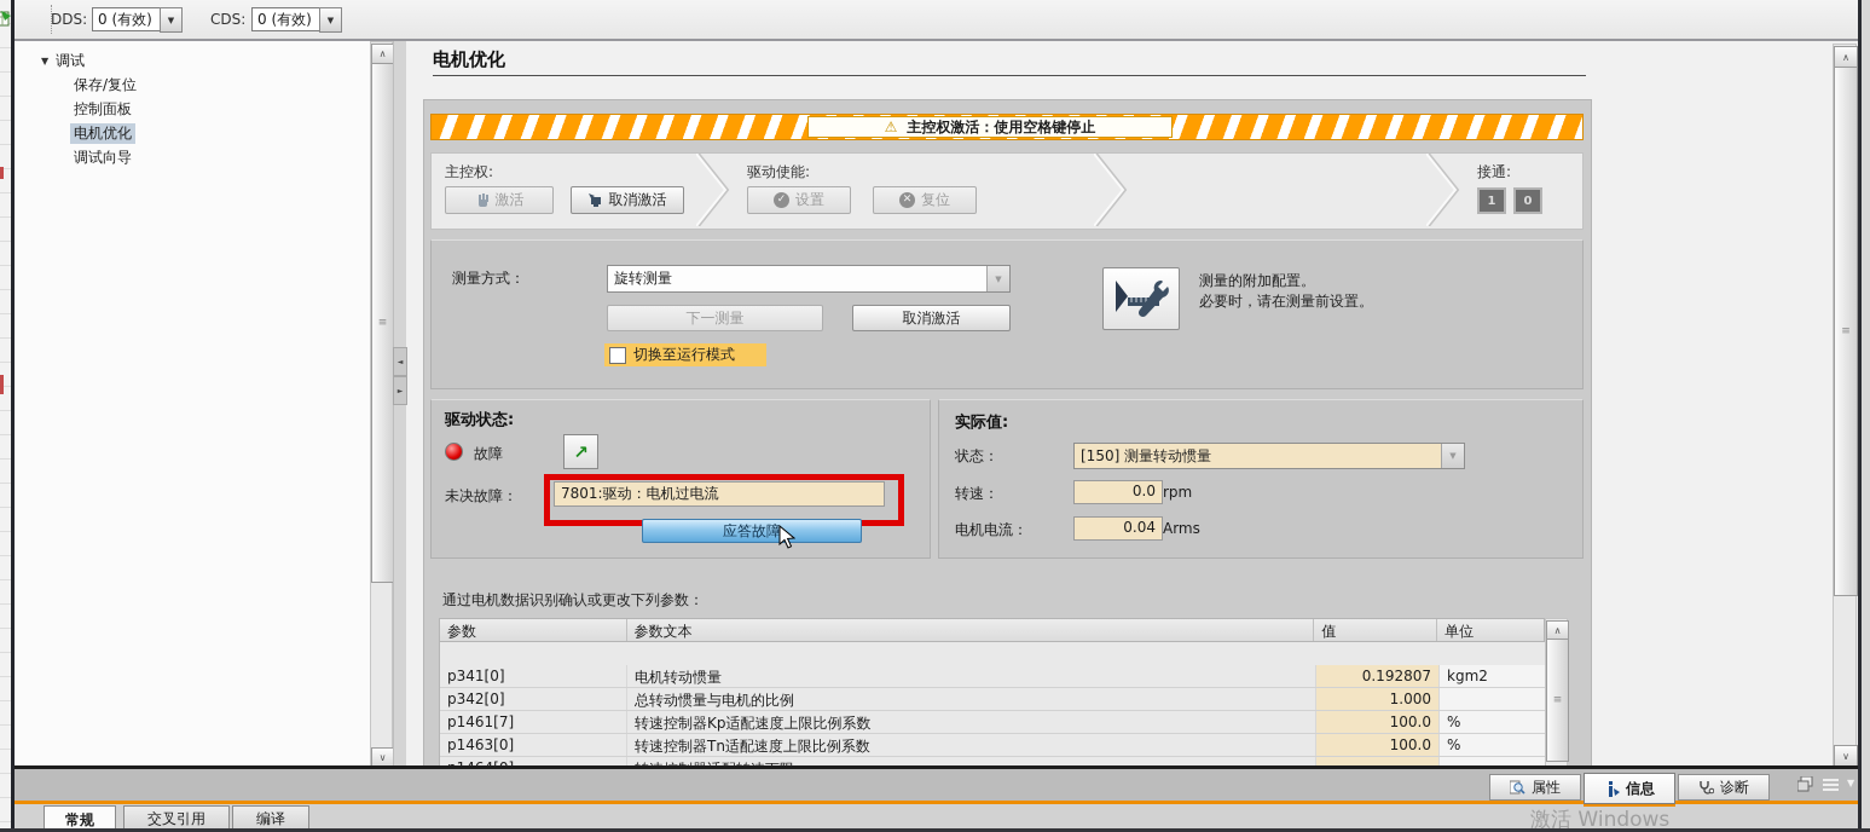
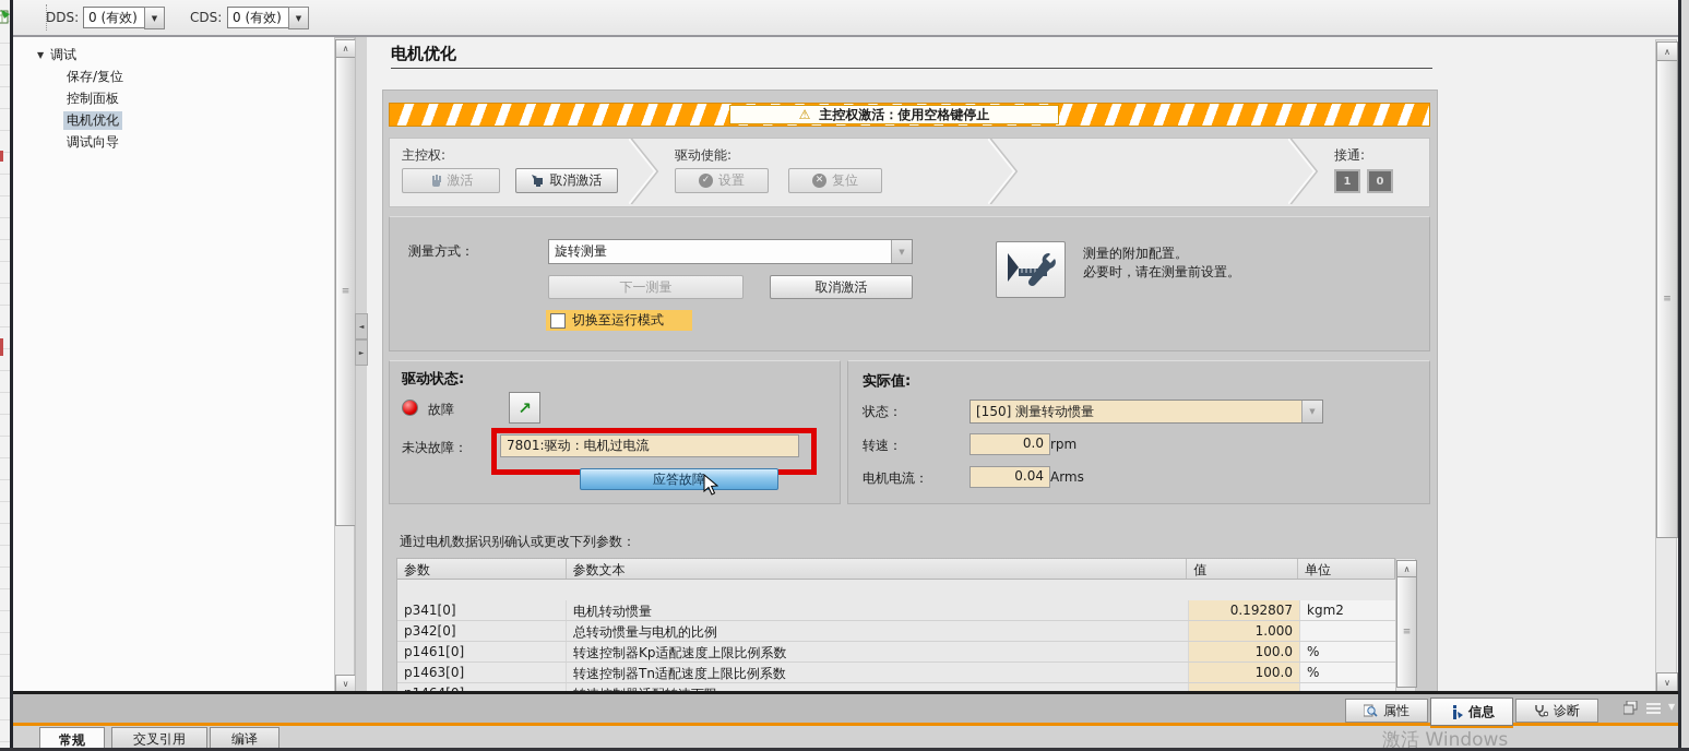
  DDS:
  0 (有效)
  ▼
  CDS:
  0 (有效)
  ▼
  ▼
  调试
  保存/复位
  控制面板
  电机优化
  调试向导
  ∧
  ≡
  ∨
  电机优化
  ⚠
  主控权激活：使用空格键停止
  主控权:
  激活
  取消激活
  驱动使能:
  ✓
  设置
  ✕
  复位
  接通:
  1
  0
  测量方式：
  旋转测量
  ▼
  下一测量
  取消激活
  切换至运行模式
  测量的附加配置。
  必要时，请在测量前设置。
  驱动状态:
  故障
  ↗
  未决故障：
  7801:驱动：电机过电流
  应答故障
  实际值:
  状态：
  [150] 测量转动惯量
  ▼
  转速：
  0.0
  rpm
  电机电流：
  0.04
  Arms
  通过电机数据识别确认或更改下列参数：
  参数
  参数文本
  值
  单位
  p341[0]
  电机转动惯量
  0.192807
  kgm2
  p342[0]
  总转动惯量与电机的比例
  1.000
- p1461[7]
+ p1461[0]
  转速控制器Kp适配速度上限比例系数
  100.0
  %
  p1463[0]
  转速控制器Tn适配速度上限比例系数
  100.0
  %
  ∧
  ≡
  ∧
  ≡
  ∨
  属性
  信息
  诊断
  ▼
  常规
  交叉引用
  编译
  激活 Windows
